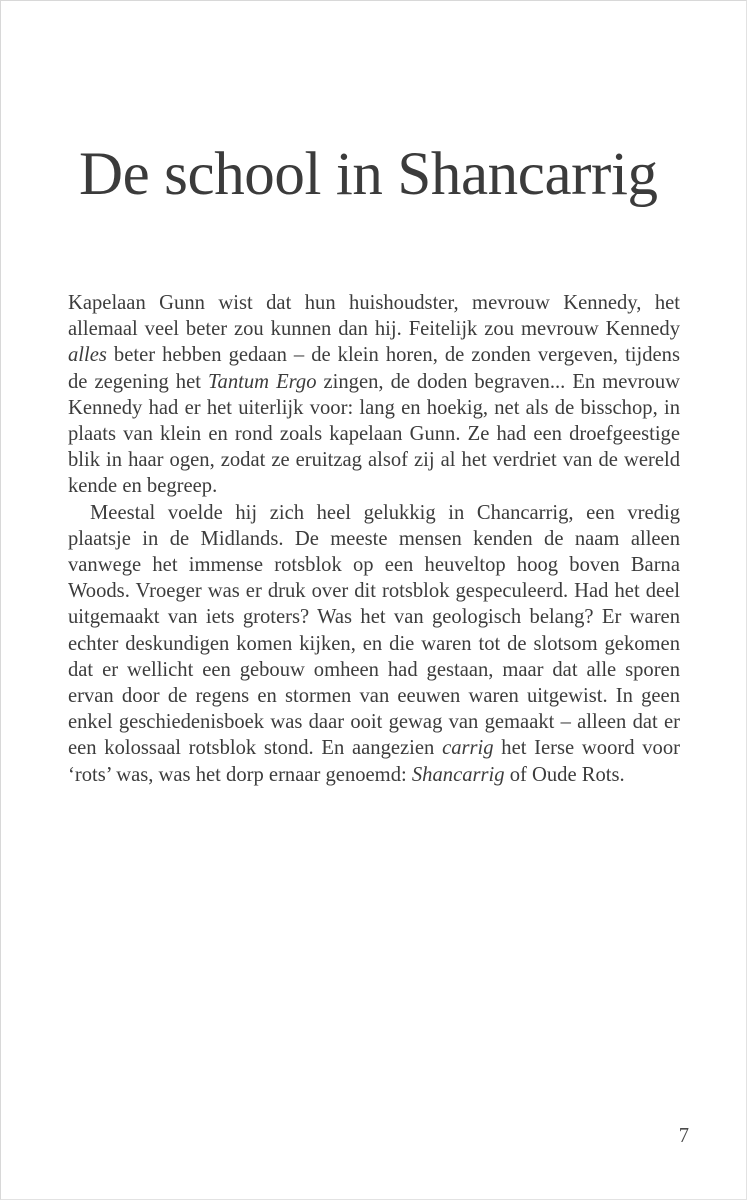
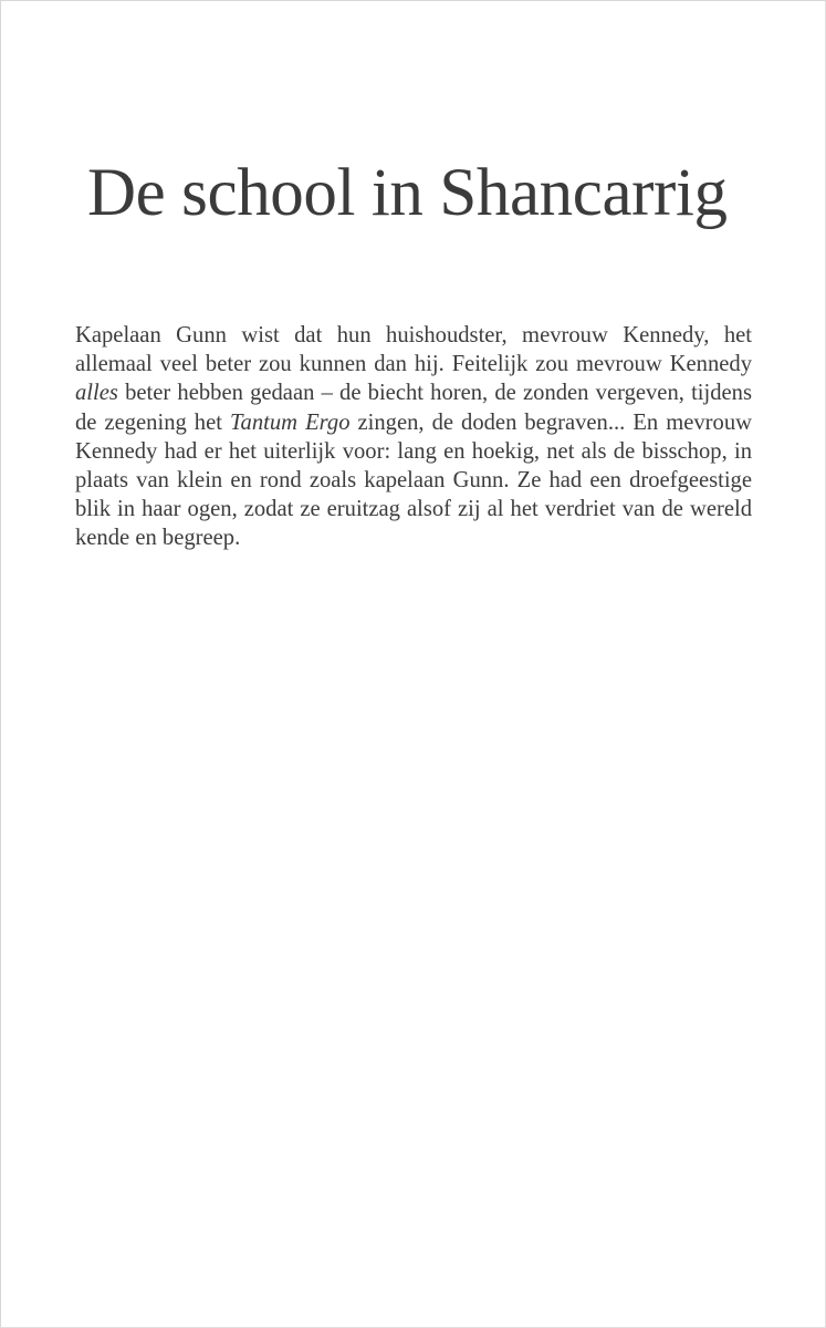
  De school in Shancarrig
- Kapelaan Gunn wist dat hun huishoudster, mevrouw Kennedy, het allemaal veel beter zou kunnen dan hij. Feitelijk zou mevrouw Kennedy alles beter hebben gedaan – de klein horen, de zonden vergeven, tijdens de zegening het Tantum Ergo zingen, de doden begraven... En mevrouw Kennedy had er het uiterlijk voor: lang en hoekig, net als de bisschop, in plaats van klein en rond zoals kapelaan Gunn. Ze had een droefgeestige blik in haar ogen, zodat ze eruitzag alsof zij al het verdriet van de wereld kende en begreep.
+ Kapelaan Gunn wist dat hun huishoudster, mevrouw Kennedy, het allemaal veel beter zou kunnen dan hij. Feitelijk zou mevrouw Kennedy alles beter hebben gedaan – de biecht horen, de zonden vergeven, tijdens de zegening het Tantum Ergo zingen, de doden begraven... En mevrouw Kennedy had er het uiterlijk voor: lang en hoekig, net als de bisschop, in plaats van klein en rond zoals kapelaan Gunn. Ze had een droefgeestige blik in haar ogen, zodat ze eruitzag alsof zij al het verdriet van de wereld kende en begreep.
- Meestal voelde hij zich heel gelukkig in Chancarrig, een vredig plaatsje in de Midlands. De meeste mensen kenden de naam alleen vanwege het immense rotsblok op een heuveltop hoog boven Barna Woods. Vroeger was er druk over dit rotsblok gespeculeerd. Had het deel uitgemaakt van iets groters? Was het van geologisch belang? Er waren echter deskundigen komen kijken, en die waren tot de slotsom gekomen dat er wellicht een gebouw omheen had gestaan, maar dat alle sporen ervan door de regens en stormen van eeuwen waren uitgewist. In geen enkel geschiedenisboek was daar ooit gewag van gemaakt – alleen dat er een kolossaal rotsblok stond. En aangezien carrig het Ierse woord voor ‘rots’ was, was het dorp ernaar genoemd: Shancarrig of Oude Rots.
- 7
